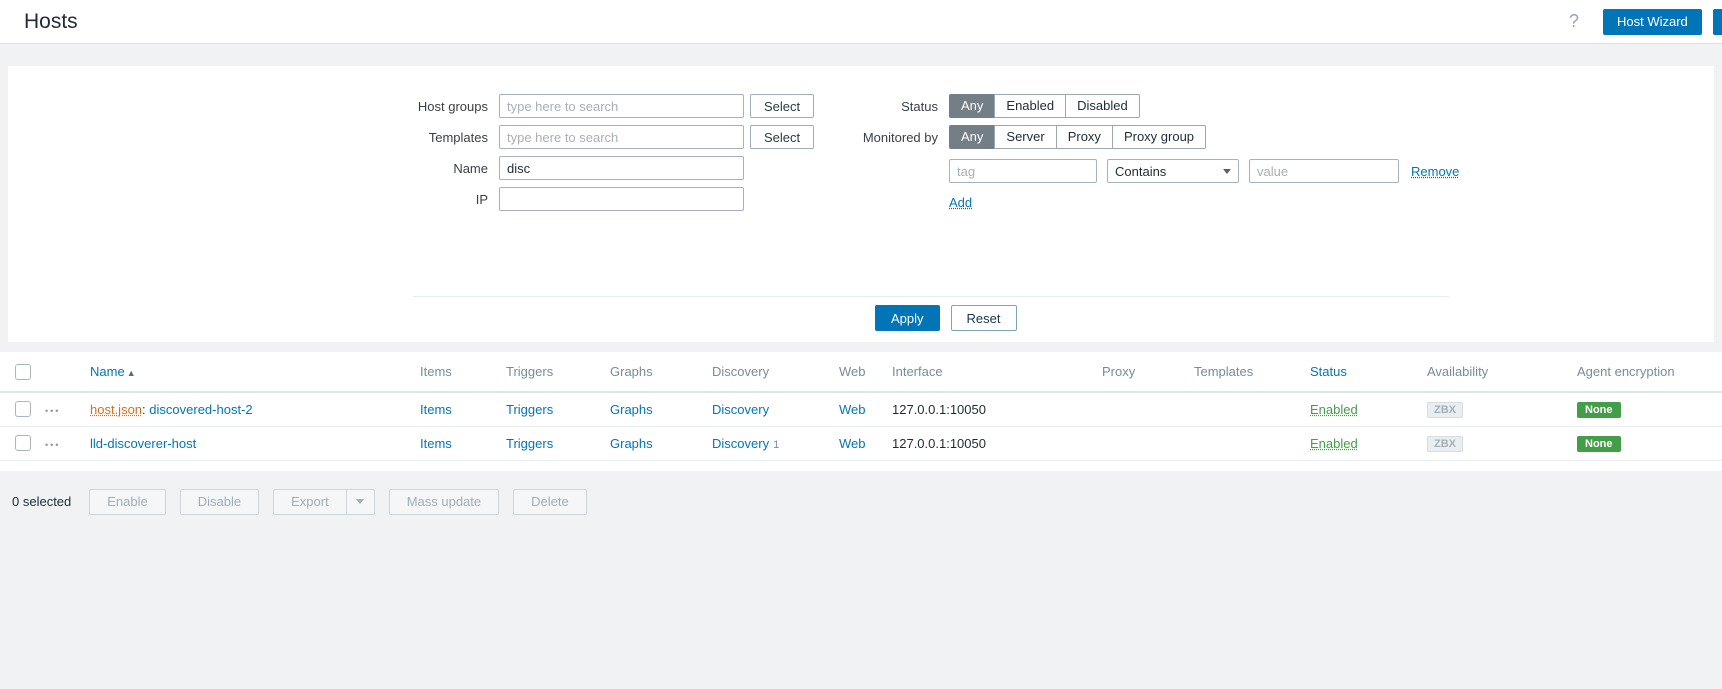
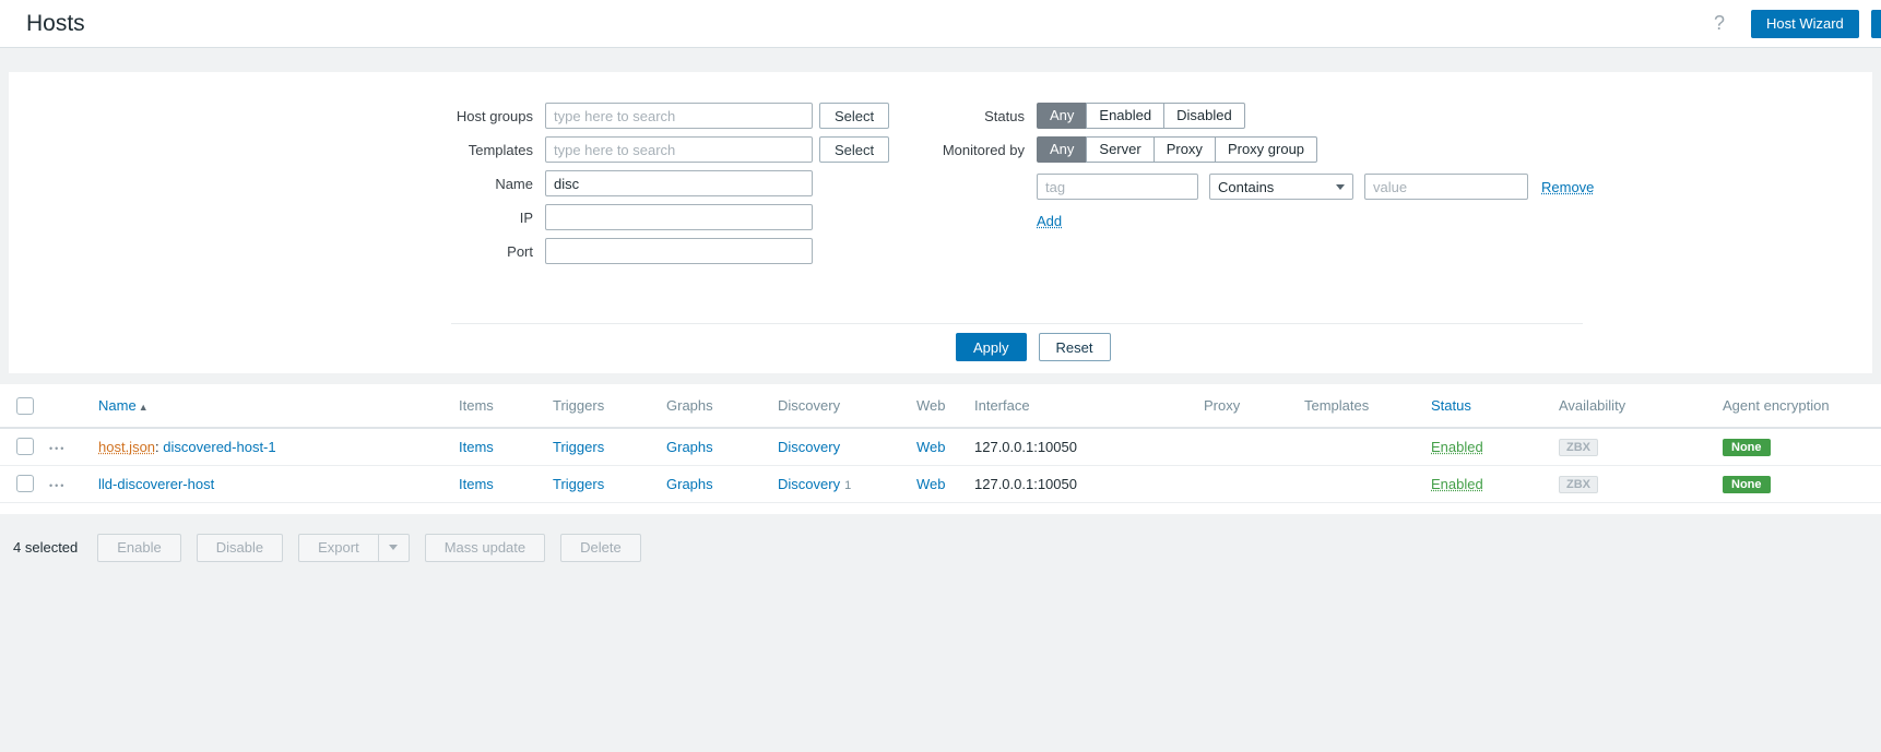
  Hosts
  ?
  Host Wizard
  Host groups
  type here to search
  Select
  Templates
  type here to search
  Select
  Name
  disc
  IP
+ Port
  Status
  Any
  Enabled
  Disabled
  Monitored by
  Any
  Server
  Proxy
  Proxy group
  tag
  Contains
  value
  Remove
  Add
  Apply
  Reset
  		Name ▲	Items	Triggers	Graphs	Discovery	Web	Interface	Proxy	Templates	Status	Availability	Agent encryption
- 	•••	host.json: discovered-host-2	Items	Triggers	Graphs	Discovery	Web	127.0.0.1:10050			Enabled	ZBX	None
+ 	•••	host.json: discovered-host-1	Items	Triggers	Graphs	Discovery	Web	127.0.0.1:10050			Enabled	ZBX	None
  	•••	lld-discoverer-host	Items	Triggers	Graphs	Discovery 1	Web	127.0.0.1:10050			Enabled	ZBX	None
- 0 selected
+ 4 selected
  Enable
  Disable
  Export
  Mass update
  Delete
